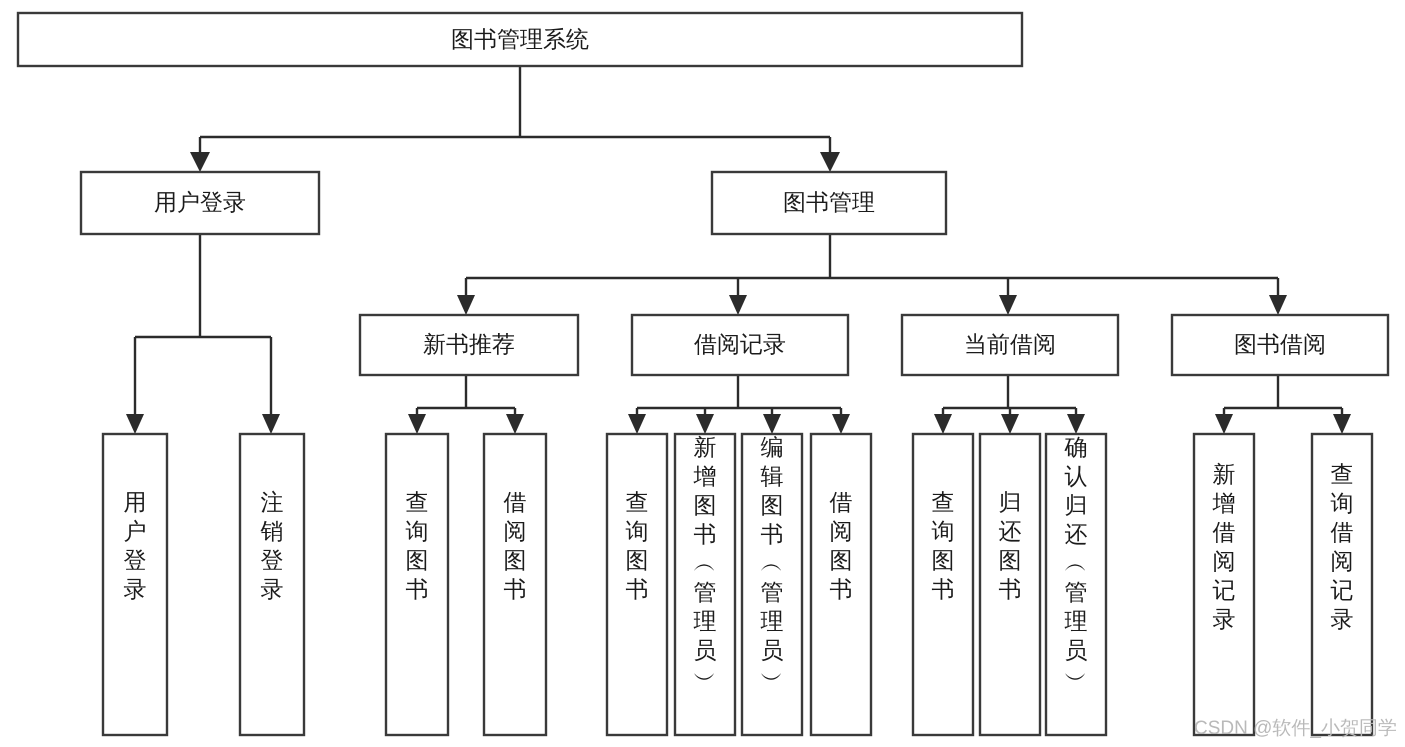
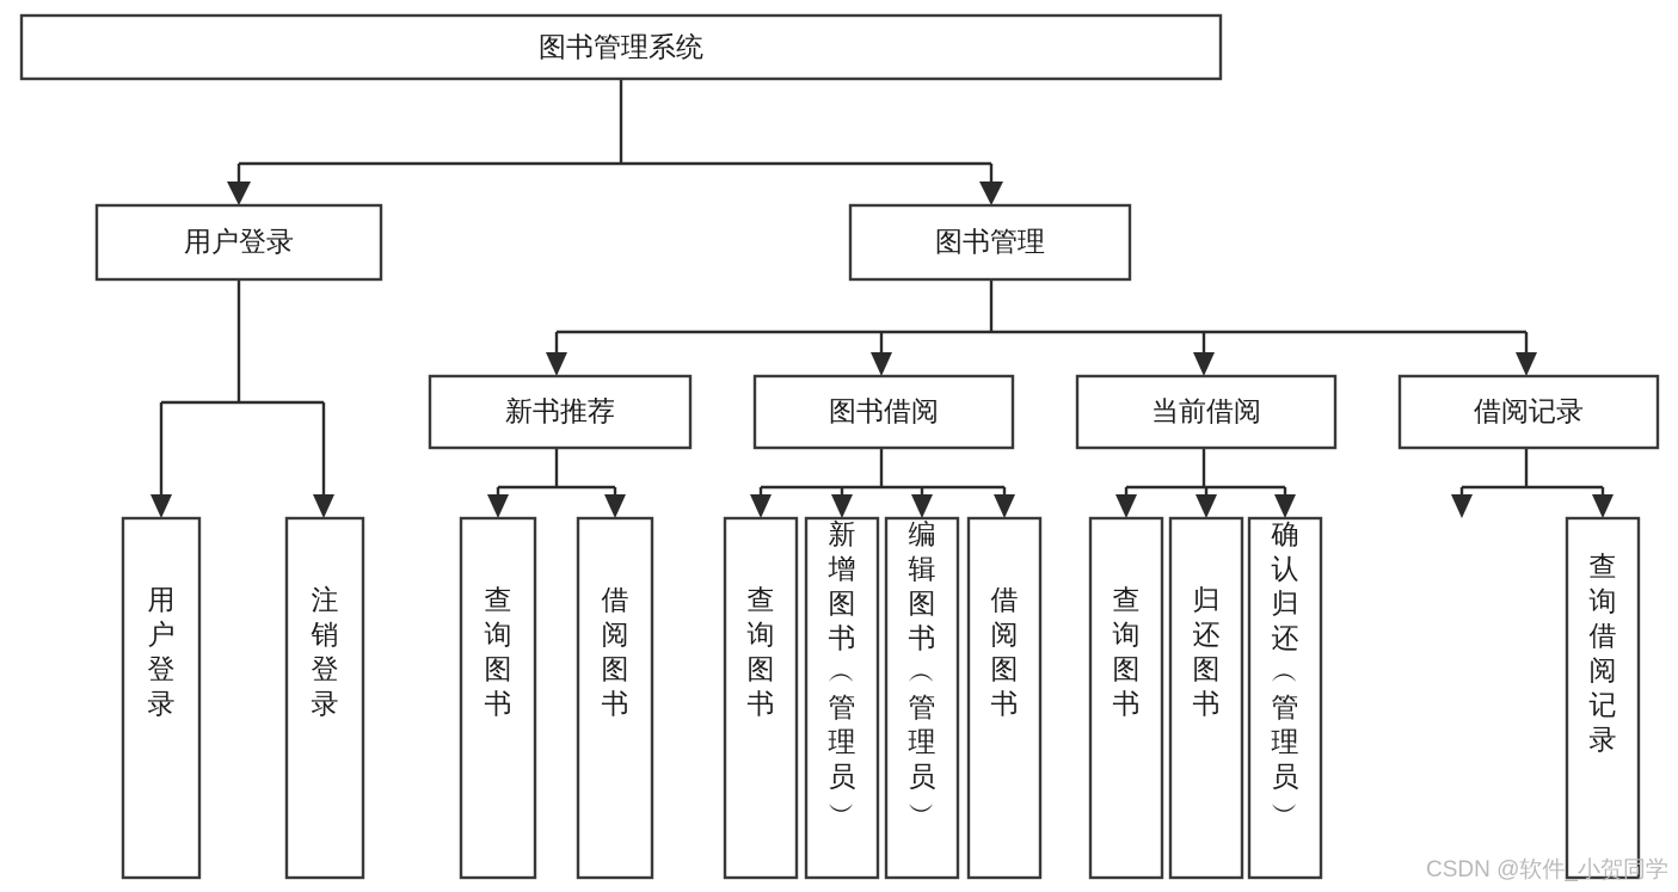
  图书管理系统
  用户登录
  图书管理
  新书推荐
- 借阅记录
+ 图书借阅
  当前借阅
- 图书借阅
+ 借阅记录
  用户登录
  注销登录
  查询图书
  借阅图书
  查询图书
  新增图书 ︵ 管理员 ︶
  编辑图书 ︵ 管理员 ︶
  借阅图书
  查询图书
  归还图书
  确认归还 ︵ 管理员 ︶
- 新增借阅记录
  查询借阅记录
  CSDN @软件_小贺同学
